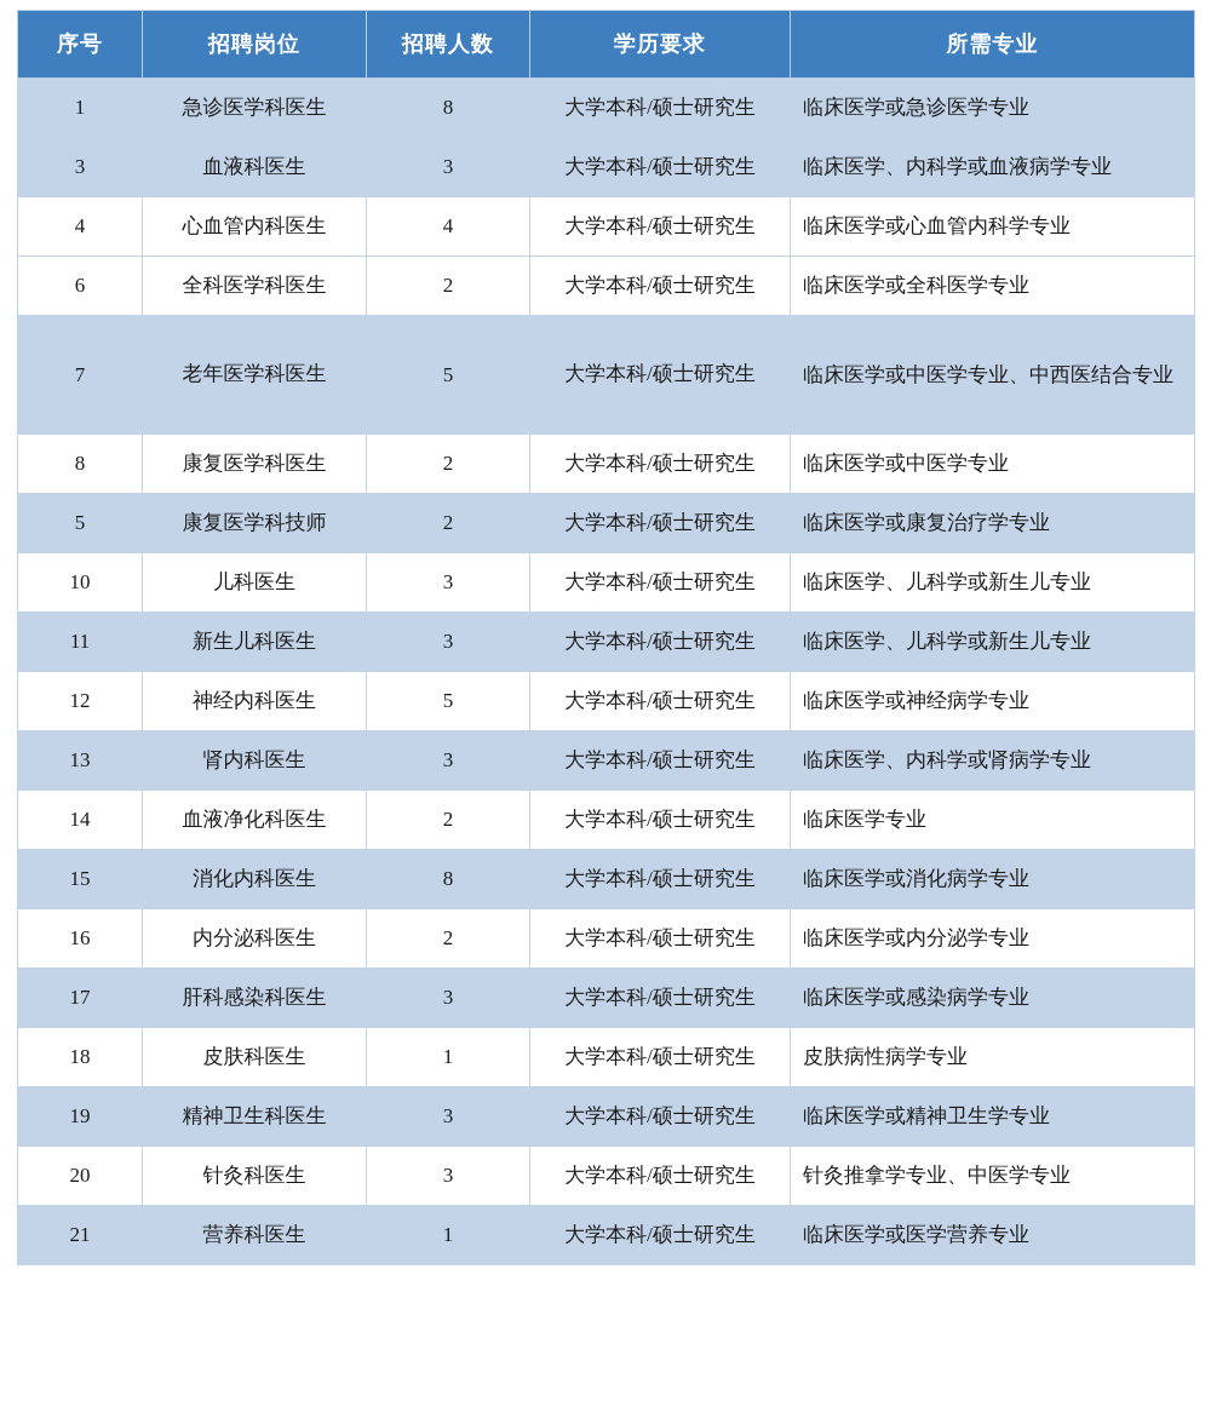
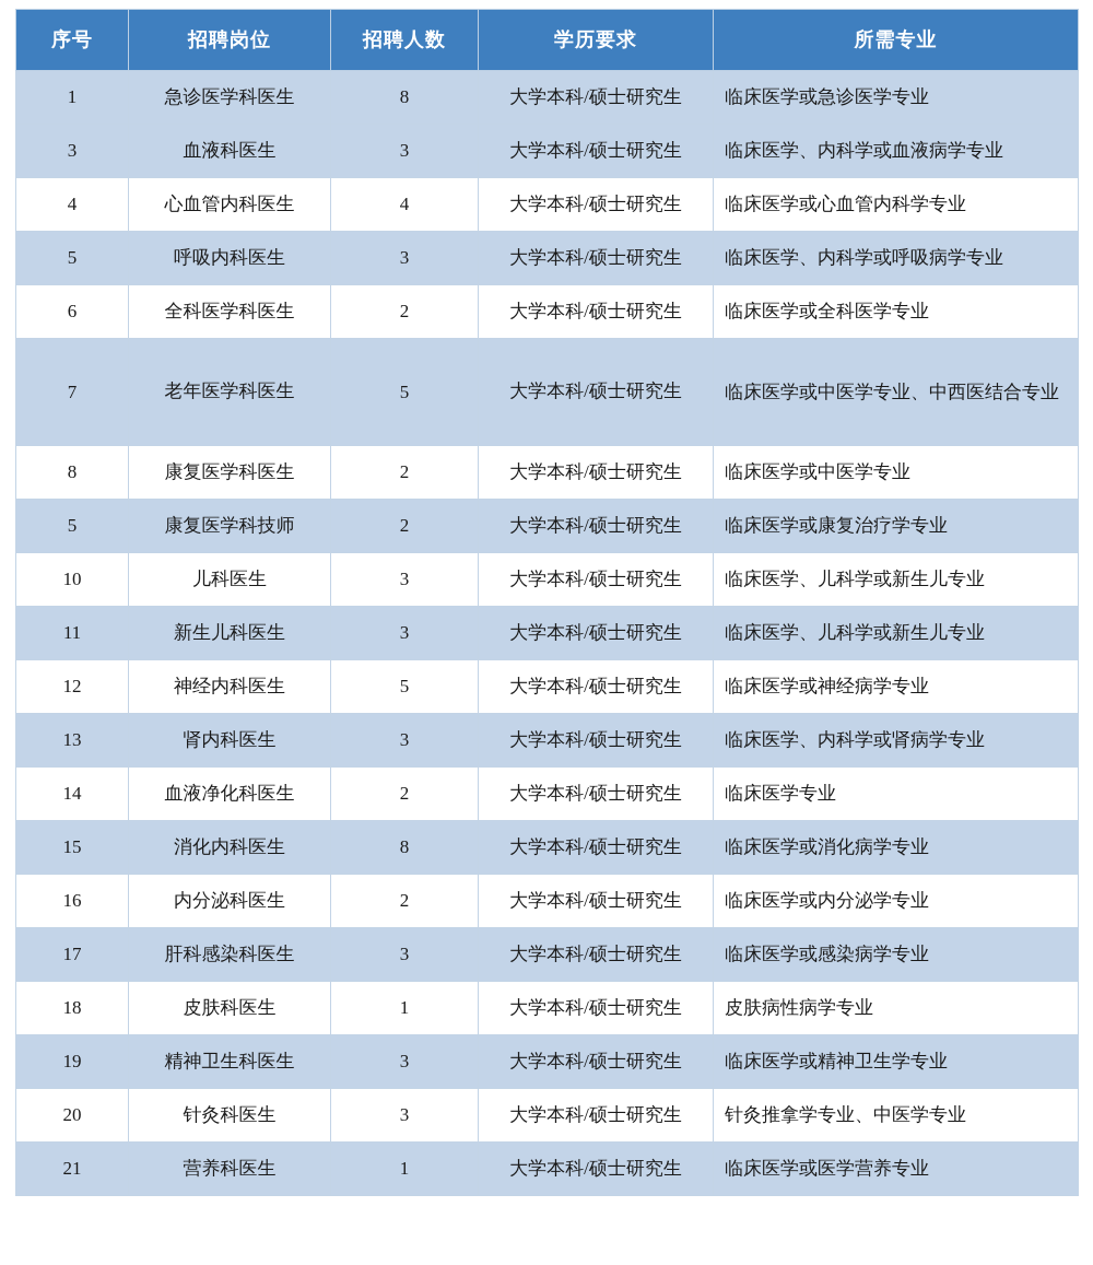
  序号	招聘岗位	招聘人数	学历要求	所需专业
  1	急诊医学科医生	8	大学本科/硕士研究生	临床医学或急诊医学专业
  3	血液科医生	3	大学本科/硕士研究生	临床医学、内科学或血液病学专业
  4	心血管内科医生	4	大学本科/硕士研究生	临床医学或心血管内科学专业
+ 5	呼吸内科医生	3	大学本科/硕士研究生	临床医学、内科学或呼吸病学专业
  6	全科医学科医生	2	大学本科/硕士研究生	临床医学或全科医学专业
  7	老年医学科医生	5	大学本科/硕士研究生	临床医学或中医学专业、中西医结合专业
  8	康复医学科医生	2	大学本科/硕士研究生	临床医学或中医学专业
  5	康复医学科技师	2	大学本科/硕士研究生	临床医学或康复治疗学专业
  10	儿科医生	3	大学本科/硕士研究生	临床医学、儿科学或新生儿专业
  11	新生儿科医生	3	大学本科/硕士研究生	临床医学、儿科学或新生儿专业
  12	神经内科医生	5	大学本科/硕士研究生	临床医学或神经病学专业
  13	肾内科医生	3	大学本科/硕士研究生	临床医学、内科学或肾病学专业
  14	血液净化科医生	2	大学本科/硕士研究生	临床医学专业
  15	消化内科医生	8	大学本科/硕士研究生	临床医学或消化病学专业
  16	内分泌科医生	2	大学本科/硕士研究生	临床医学或内分泌学专业
  17	肝科感染科医生	3	大学本科/硕士研究生	临床医学或感染病学专业
  18	皮肤科医生	1	大学本科/硕士研究生	皮肤病性病学专业
  19	精神卫生科医生	3	大学本科/硕士研究生	临床医学或精神卫生学专业
  20	针灸科医生	3	大学本科/硕士研究生	针灸推拿学专业、中医学专业
  21	营养科医生	1	大学本科/硕士研究生	临床医学或医学营养专业
